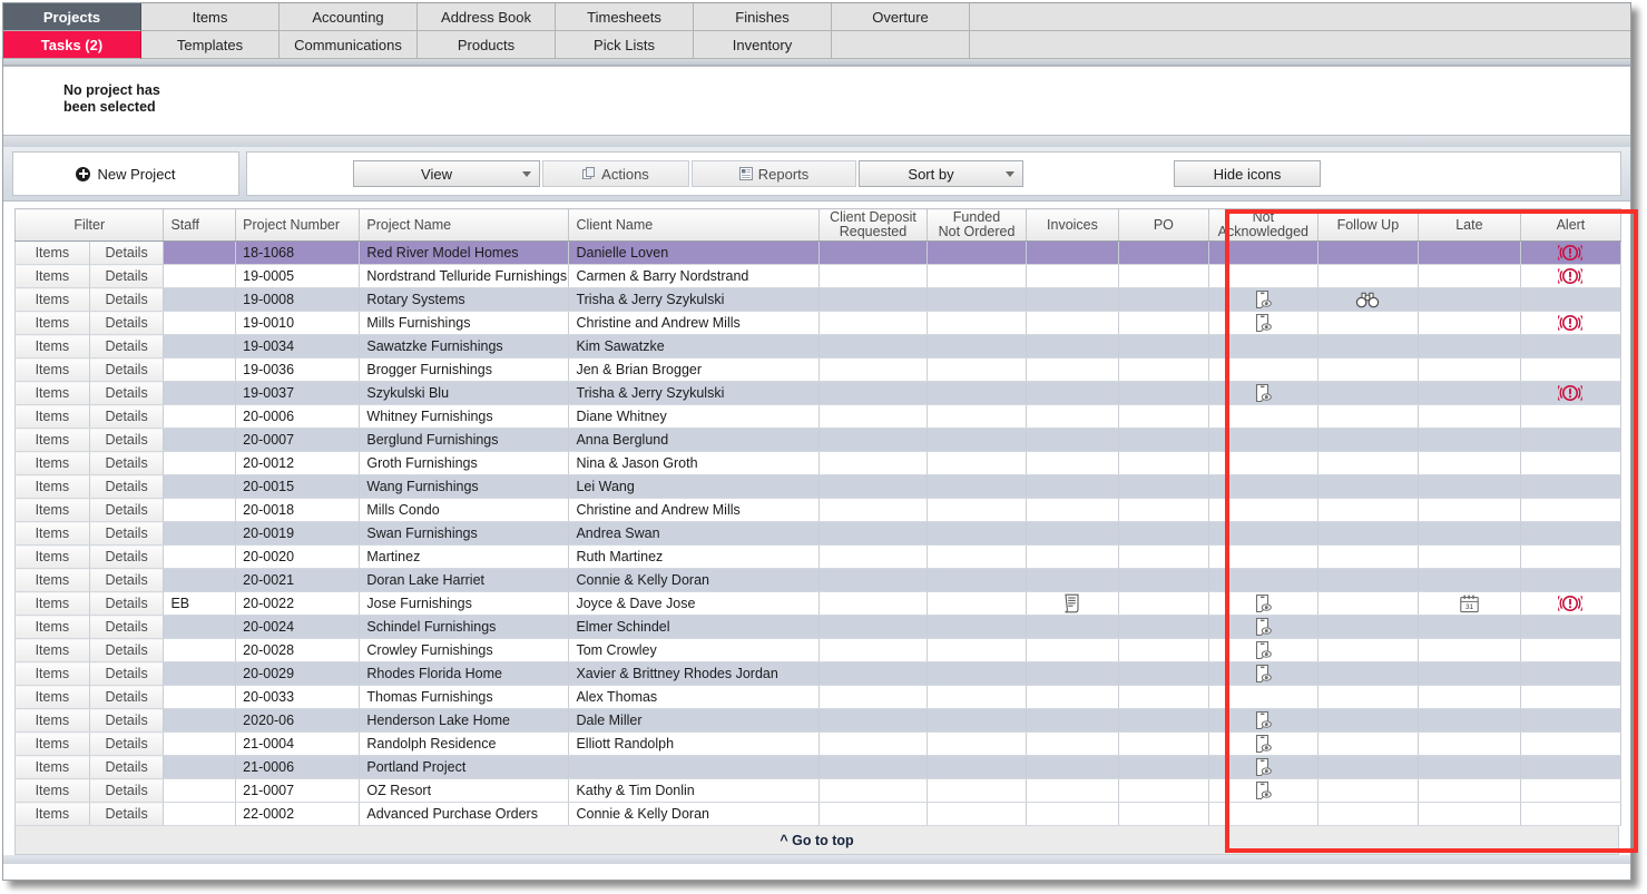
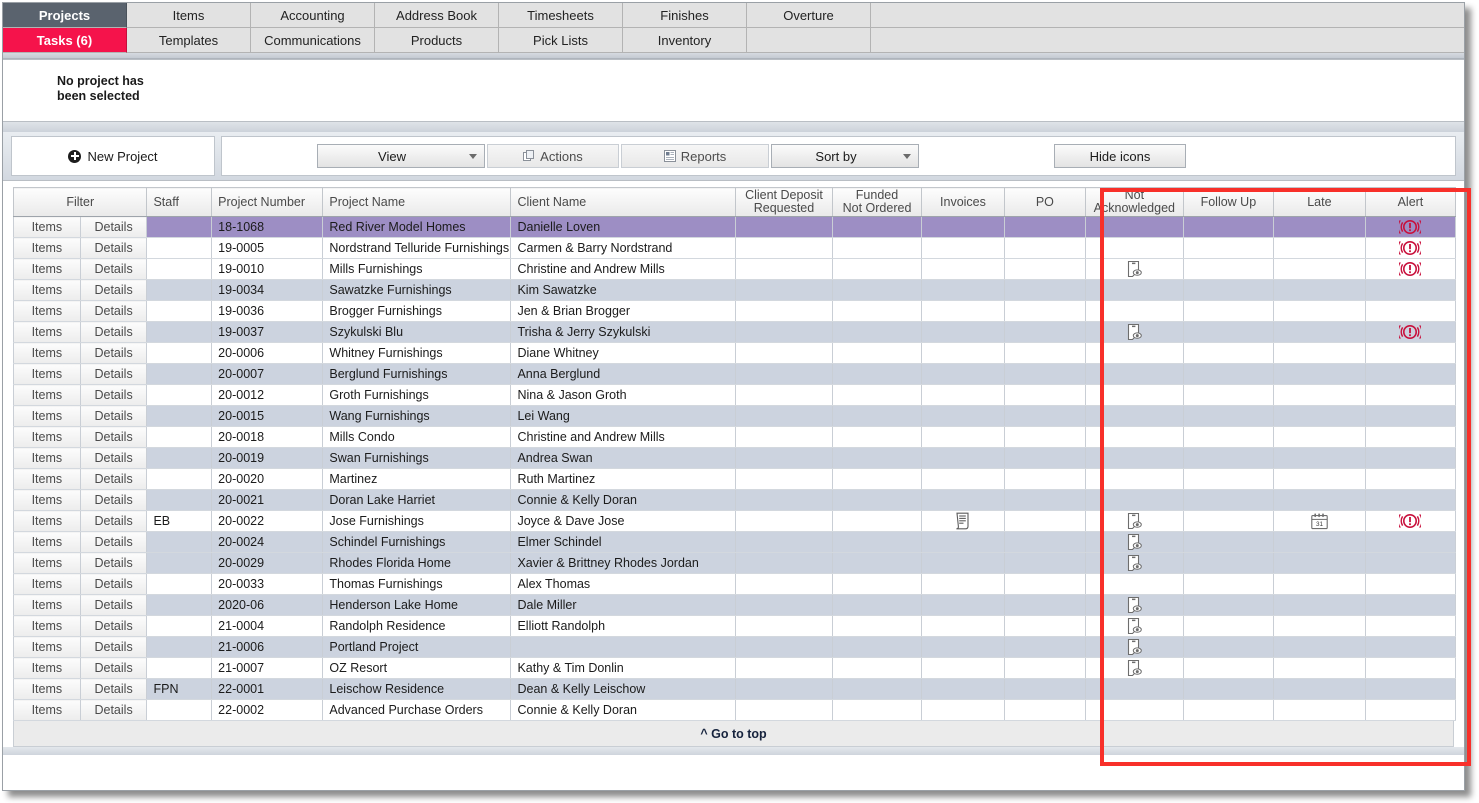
  Projects
  Items
  Accounting
  Address Book
  Timesheets
  Finishes
  Overture
- Tasks (2)
+ Tasks (6)
  Templates
  Communications
  Products
  Pick Lists
  Inventory
  No project has
  been selected
  New Project
  View
  Actions
  Reports
  Sort by
  Hide icons
  Filter	Staff	Project Number	Project Name	Client Name	Client Deposit Requested	Funded Not Ordered	Invoices	PO	Not Acknowledged	Follow Up	Late	Alert
  Items	Details		18-1068	Red River Model Homes	Danielle Loven
  Items	Details		19-0005	Nordstrand Telluride Furnishings	Carmen & Barry Nordstrand
- Items	Details		19-0008	Rotary Systems	Trisha & Jerry Szykulski
  Items	Details		19-0010	Mills Furnishings	Christine and Andrew Mills
  Items	Details		19-0034	Sawatzke Furnishings	Kim Sawatzke
  Items	Details		19-0036	Brogger Furnishings	Jen & Brian Brogger
  Items	Details		19-0037	Szykulski Blu	Trisha & Jerry Szykulski
  Items	Details		20-0006	Whitney Furnishings	Diane Whitney
  Items	Details		20-0007	Berglund Furnishings	Anna Berglund
  Items	Details		20-0012	Groth Furnishings	Nina & Jason Groth
  Items	Details		20-0015	Wang Furnishings	Lei Wang
  Items	Details		20-0018	Mills Condo	Christine and Andrew Mills
  Items	Details		20-0019	Swan Furnishings	Andrea Swan
  Items	Details		20-0020	Martinez	Ruth Martinez
  Items	Details		20-0021	Doran Lake Harriet	Connie & Kelly Doran
  Items	Details	EB	20-0022	Jose Furnishings	Joyce & Dave Jose
  Items	Details		20-0024	Schindel Furnishings	Elmer Schindel
- Items	Details		20-0028	Crowley Furnishings	Tom Crowley
  Items	Details		20-0029	Rhodes Florida Home	Xavier & Brittney Rhodes Jordan
  Items	Details		20-0033	Thomas Furnishings	Alex Thomas
  Items	Details		2020-06	Henderson Lake Home	Dale Miller
  Items	Details		21-0004	Randolph Residence	Elliott Randolph
  Items	Details		21-0006	Portland Project
  Items	Details		21-0007	OZ Resort	Kathy & Tim Donlin
+ Items	Details	FPN	22-0001	Leischow Residence	Dean & Kelly Leischow
  Items	Details		22-0002	Advanced Purchase Orders	Connie & Kelly Doran
  ^ Go to top
